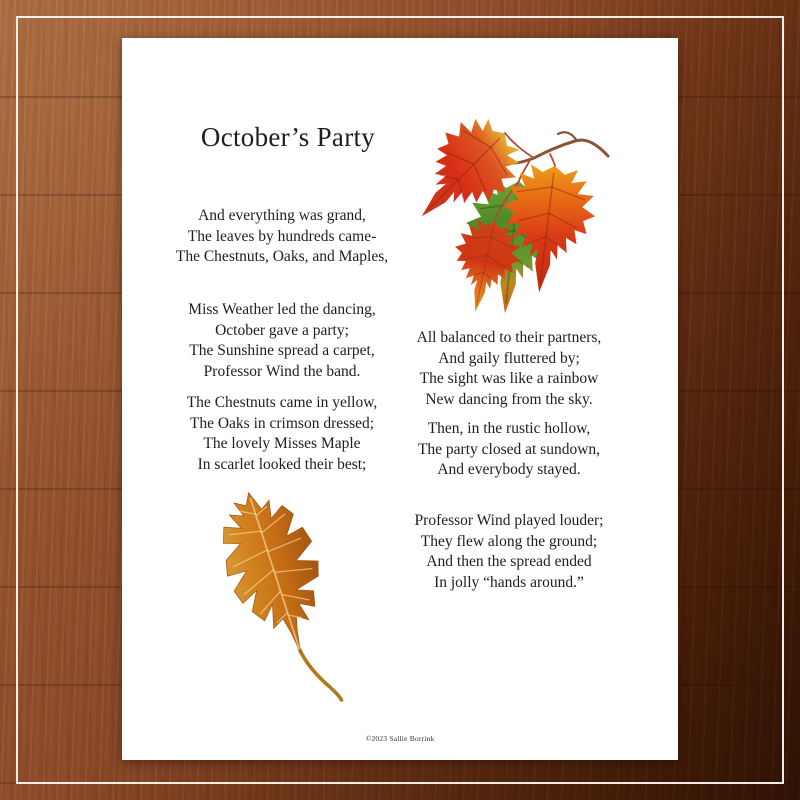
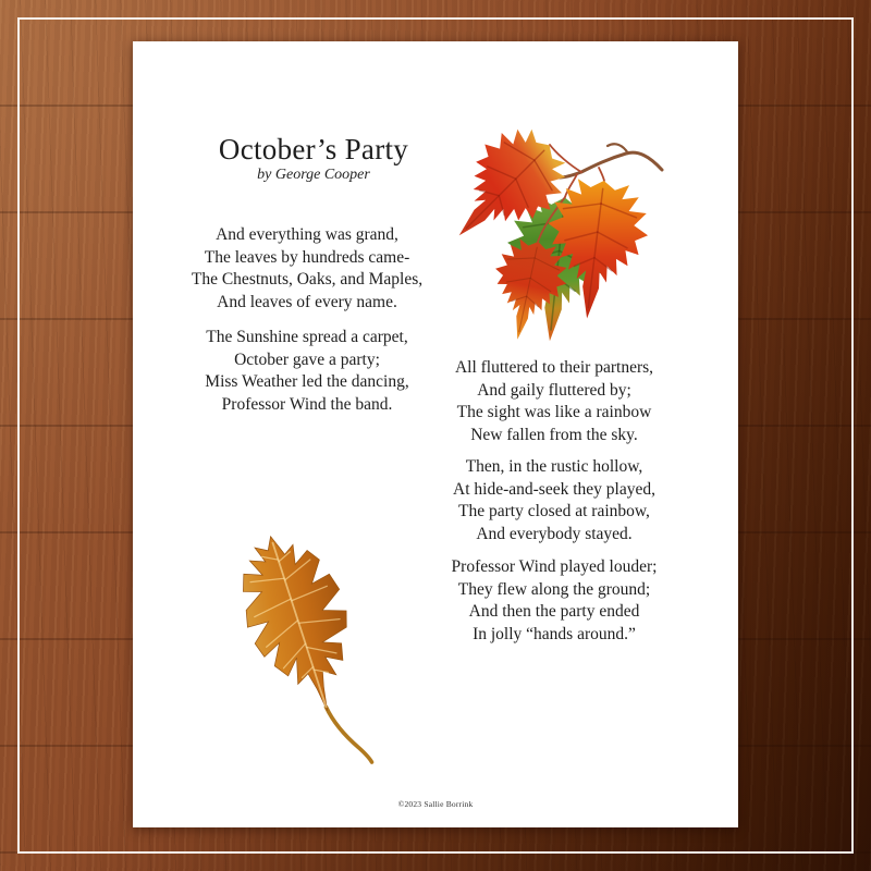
  October’s Party
+ by George Cooper
  And everything was grand,
  The leaves by hundreds came-
  The Chestnuts, Oaks, and Maples,
+ And leaves of every name.
- Miss Weather led the dancing,
+ The Sunshine spread a carpet,
  October gave a party;
- The Sunshine spread a carpet,
+ Miss Weather led the dancing,
  Professor Wind the band.
- The Chestnuts came in yellow,
- The Oaks in crimson dressed;
- The lovely Misses Maple
- In scarlet looked their best;
- All balanced to their partners,
+ All fluttered to their partners,
  And gaily fluttered by;
  The sight was like a rainbow
- New dancing from the sky.
+ New fallen from the sky.
  Then, in the rustic hollow,
+ At hide-and-seek they played,
- The party closed at sundown,
+ The party closed at rainbow,
  And everybody stayed.
  Professor Wind played louder;
  They flew along the ground;
- And then the spread ended
+ And then the party ended
  In jolly “hands around.”
  ©2023 Sallie Borrink
